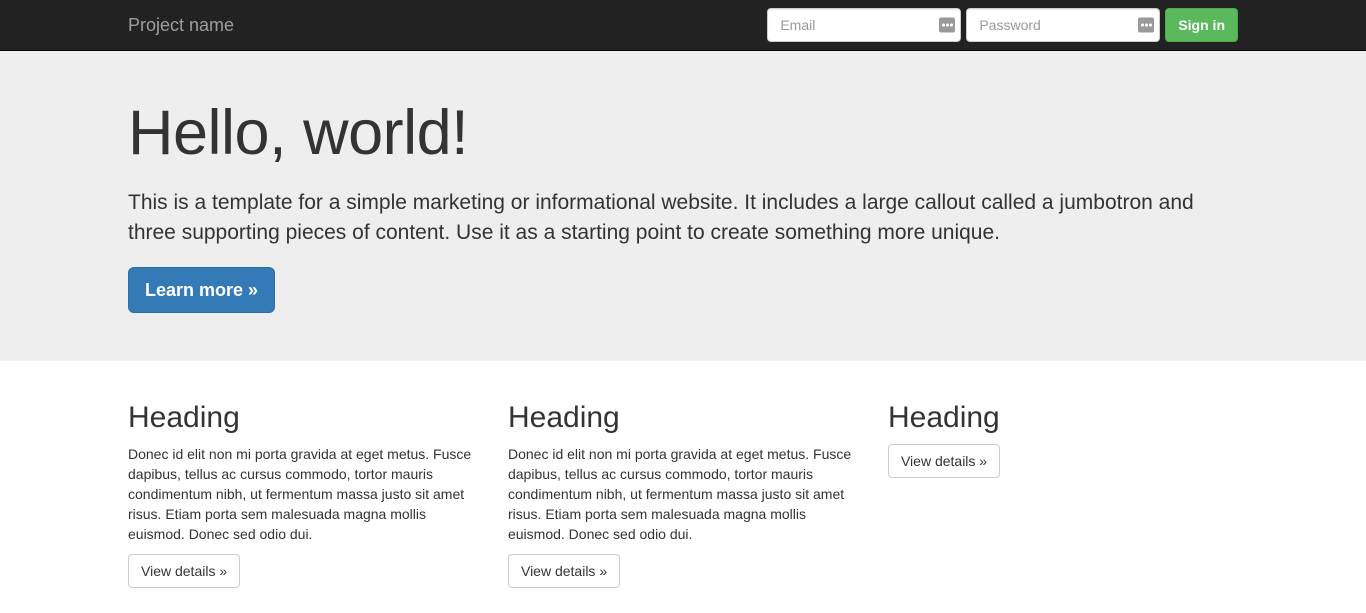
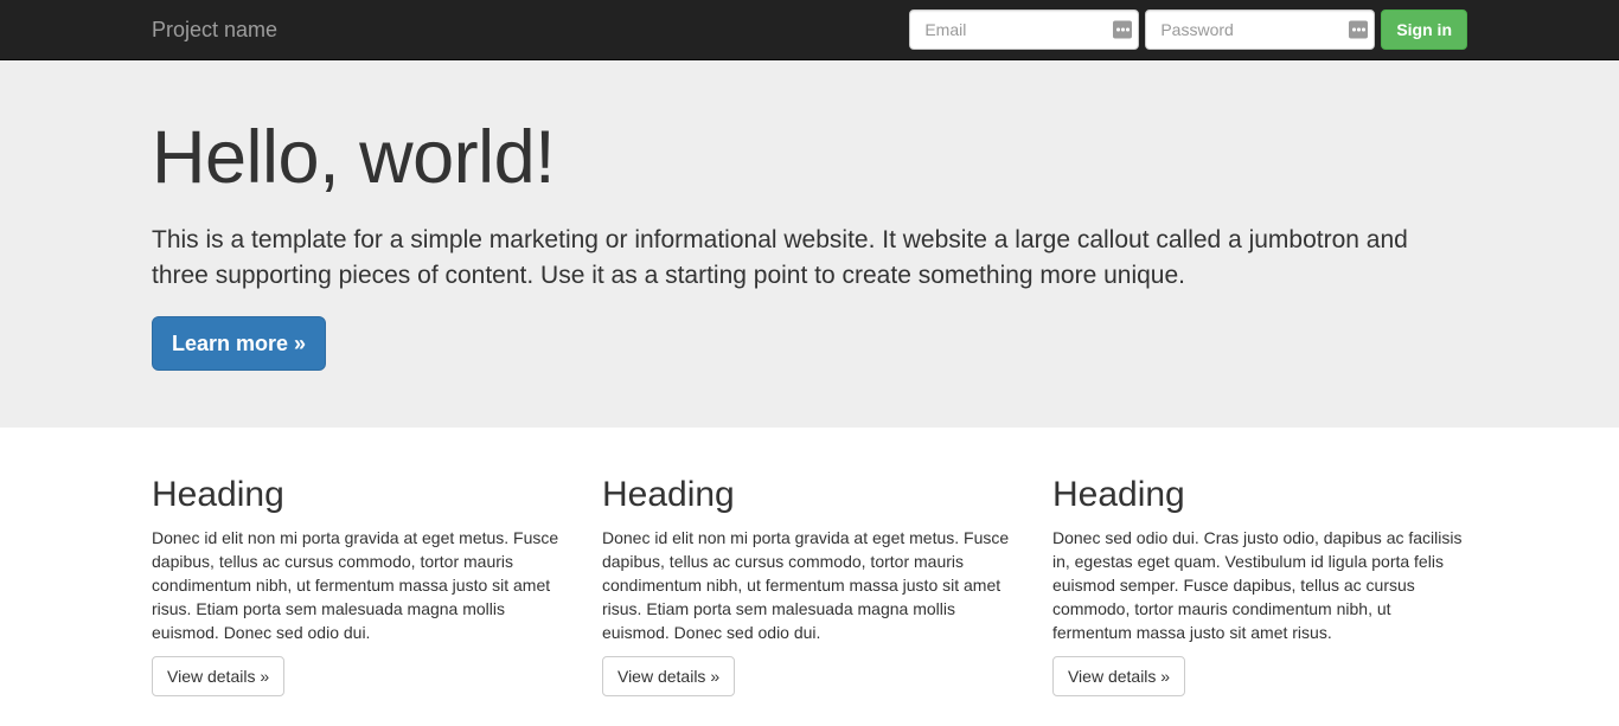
  Project name
  Email
  Password
  Sign in
  Hello, world!
- This is a template for a simple marketing or informational website. It includes a large callout called a jumbotron and three supporting pieces of content. Use it as a starting point to create something more unique.
+ This is a template for a simple marketing or informational website. It website a large callout called a jumbotron and three supporting pieces of content. Use it as a starting point to create something more unique.
  Learn more »
  Heading
  Donec id elit non mi porta gravida at eget metus. Fusce dapibus, tellus ac cursus commodo, tortor mauris condimentum nibh, ut fermentum massa justo sit amet risus. Etiam porta sem malesuada magna mollis euismod. Donec sed odio dui.
  View details »
  Heading
  Donec id elit non mi porta gravida at eget metus. Fusce dapibus, tellus ac cursus commodo, tortor mauris condimentum nibh, ut fermentum massa justo sit amet risus. Etiam porta sem malesuada magna mollis euismod. Donec sed odio dui.
  View details »
  Heading
+ Donec sed odio dui. Cras justo odio, dapibus ac facilisis in, egestas eget quam. Vestibulum id ligula porta felis euismod semper. Fusce dapibus, tellus ac cursus commodo, tortor mauris condimentum nibh, ut fermentum massa justo sit amet risus.
  View details »
